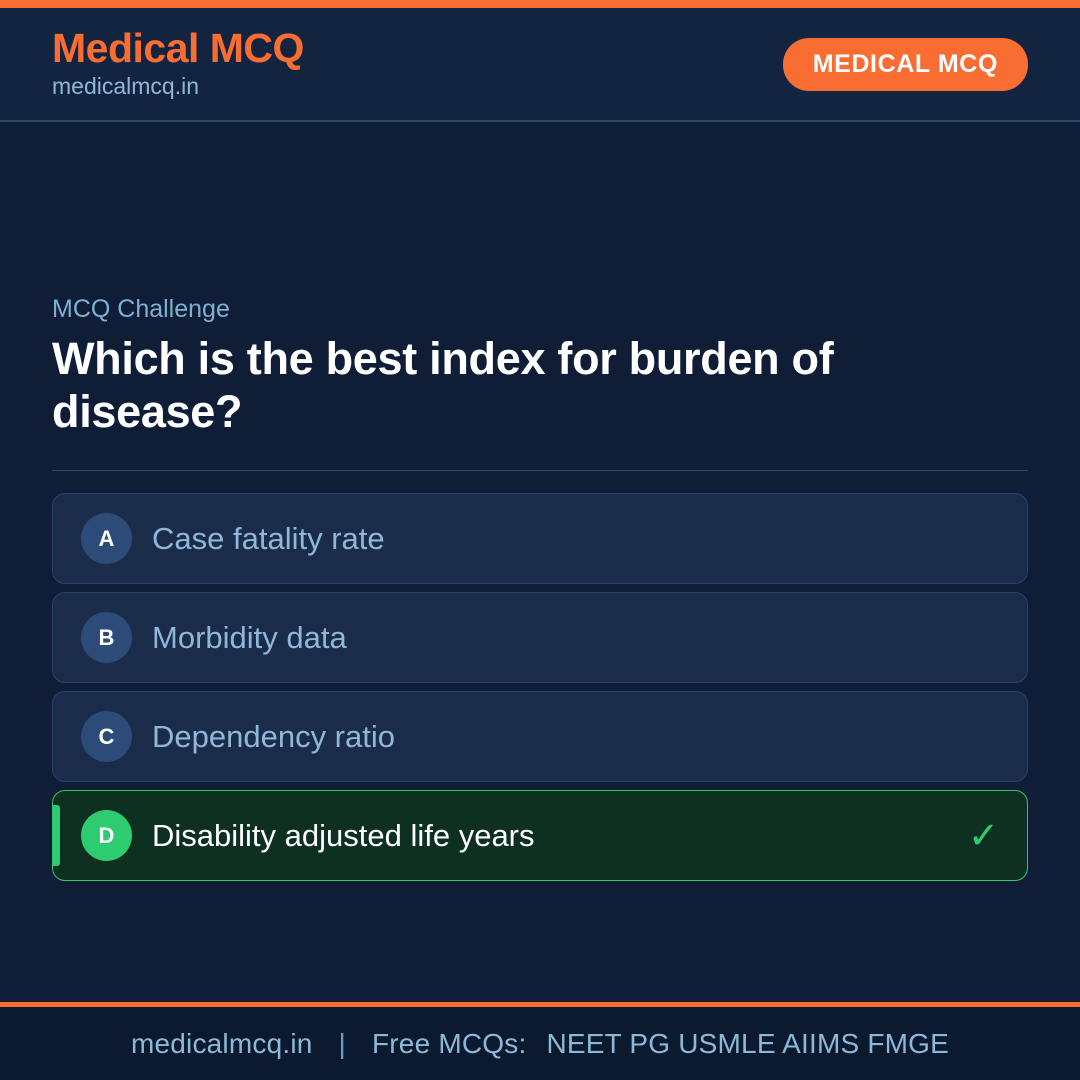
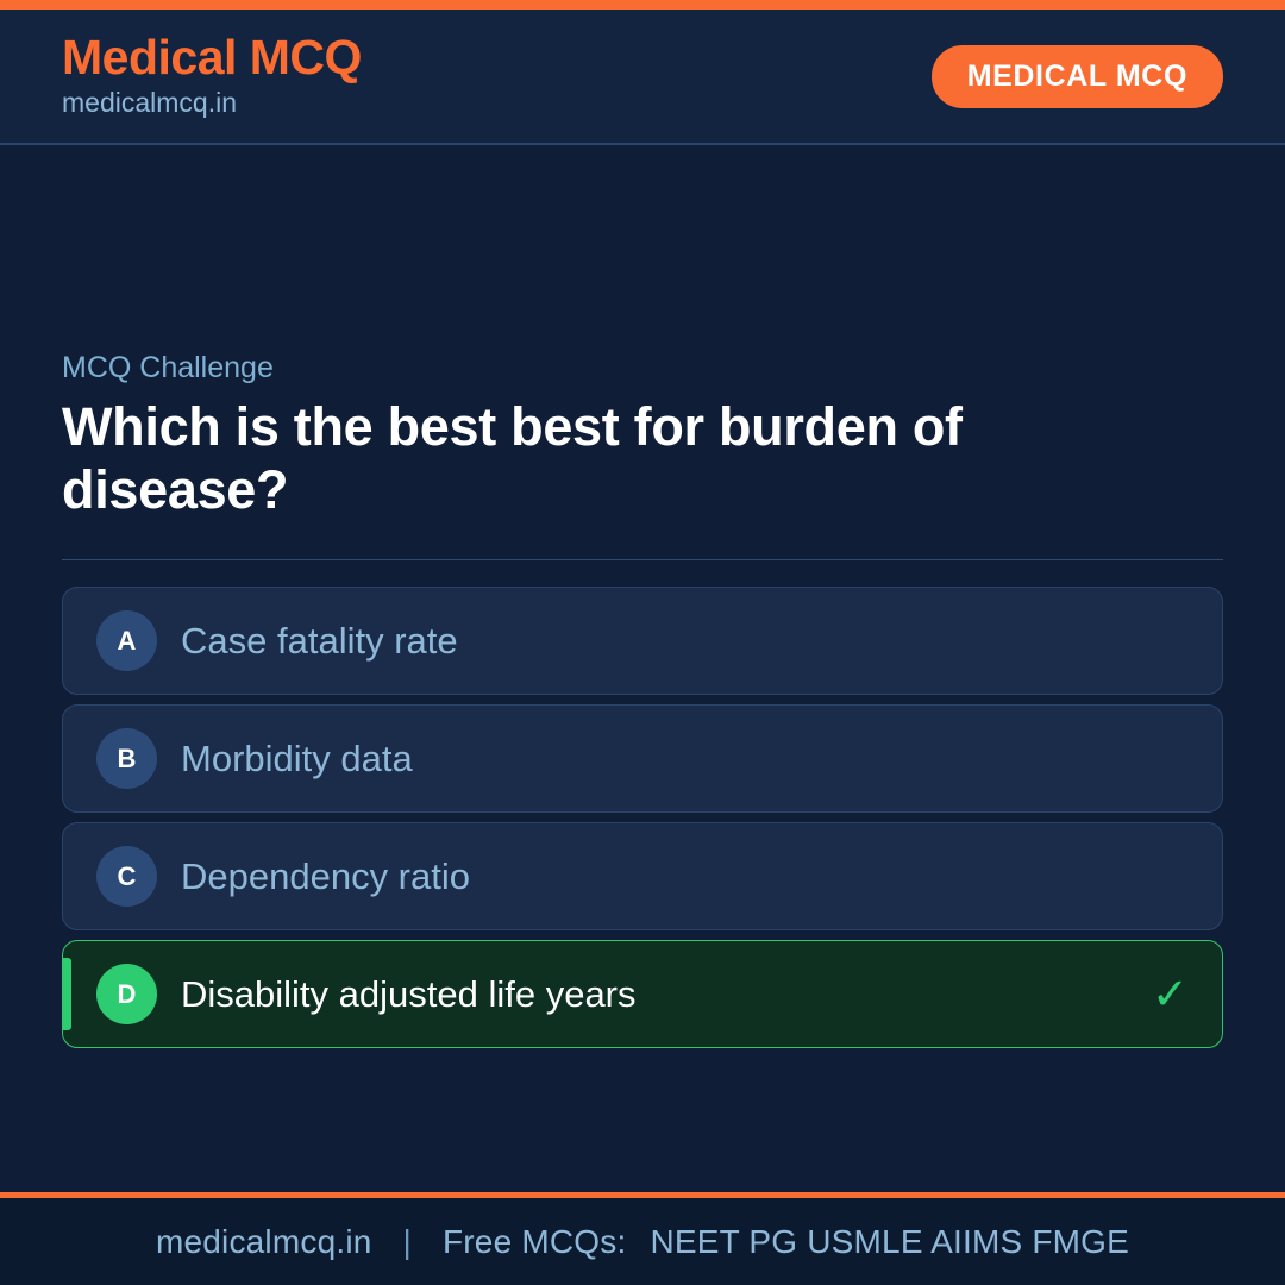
  Medical MCQ
  medicalmcq.in
  MEDICAL MCQ
  MCQ Challenge
- Which is the best index for burden of disease?
+ Which is the best best for burden of disease?
  A
  Case fatality rate
  B
  Morbidity data
  C
  Dependency ratio
  D
  Disability adjusted life years
  ✓
  medicalmcq.in | Free MCQs: NEET PG USMLE AIIMS FMGE
